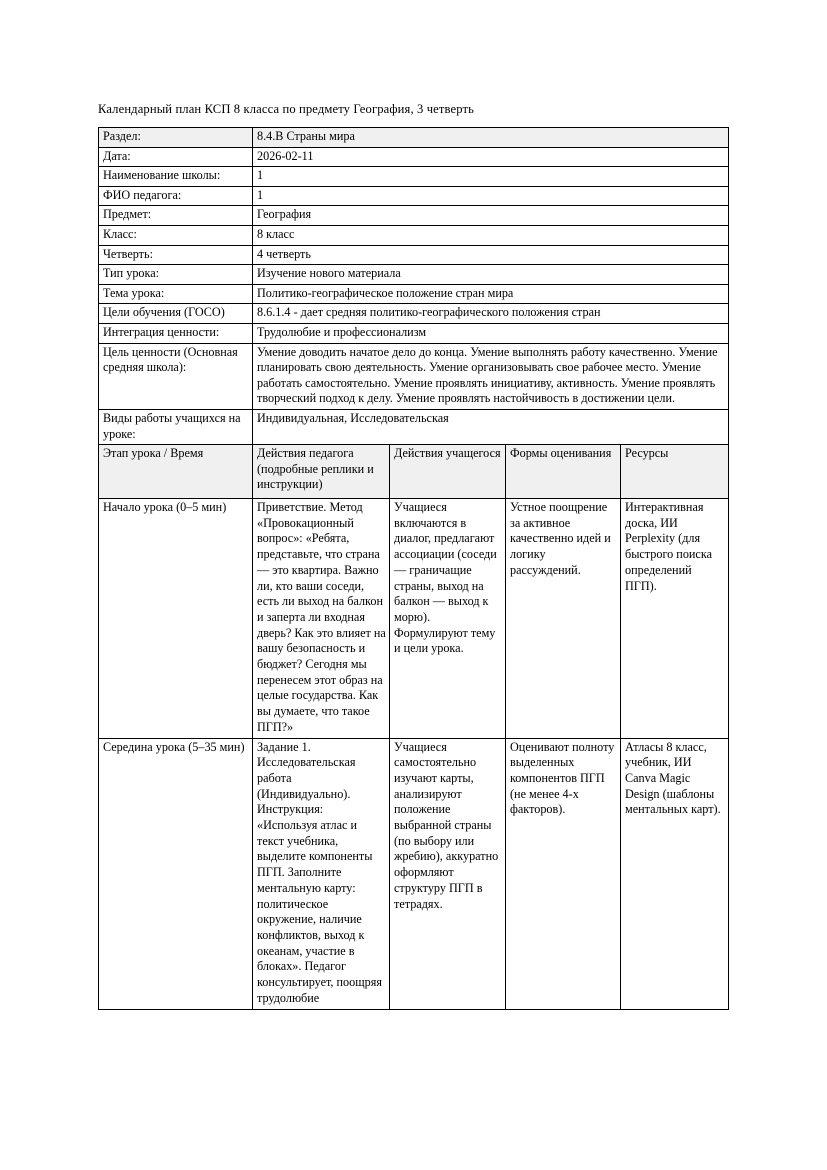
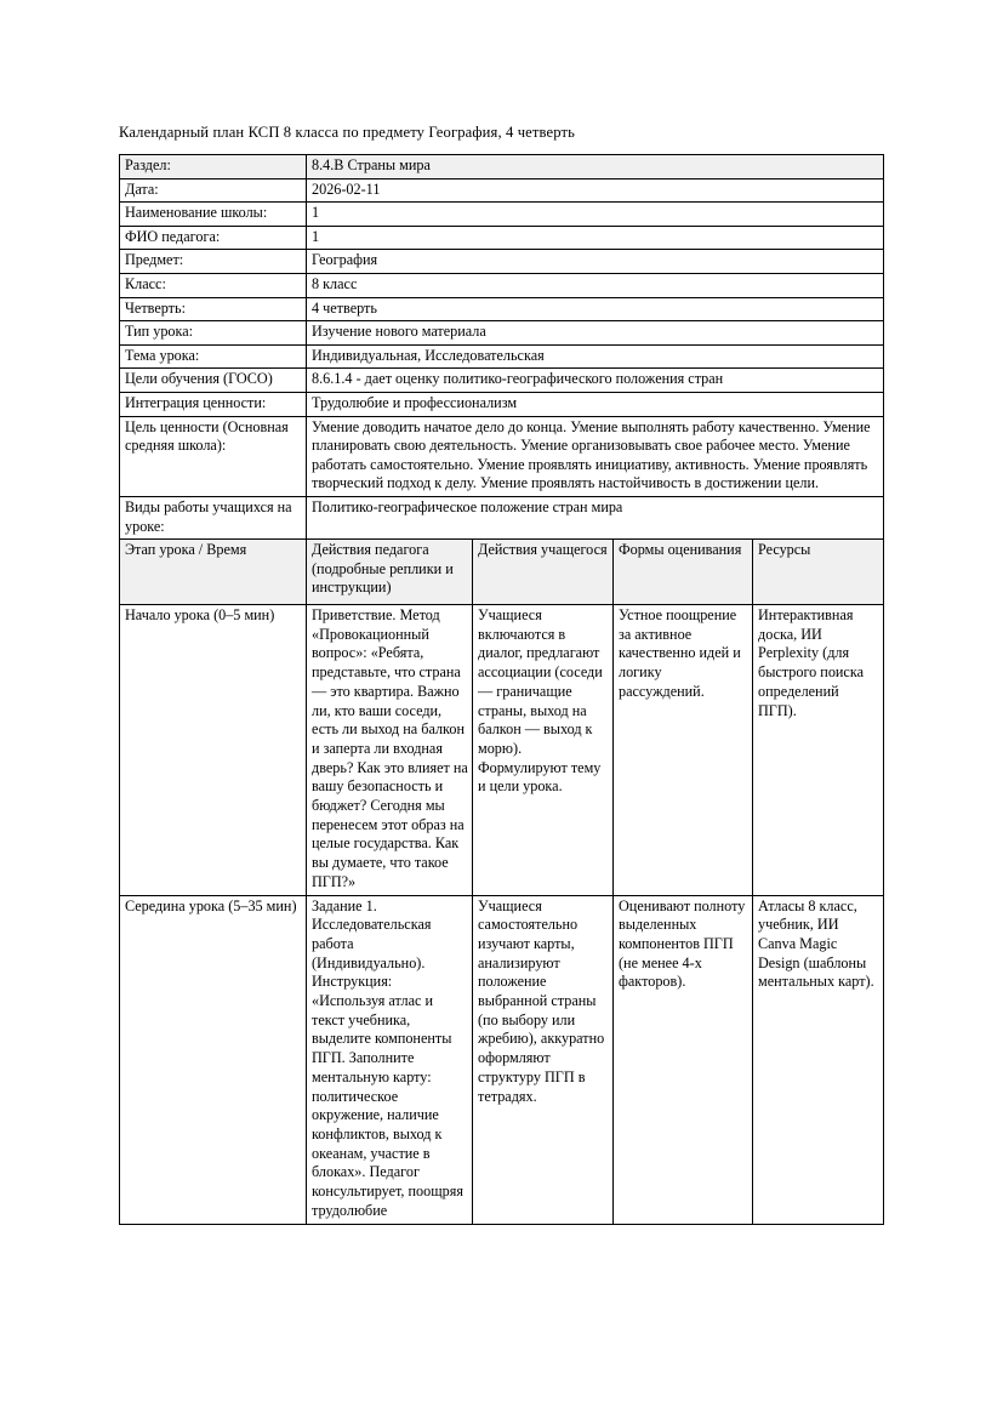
- Календарный план КСП 8 класса по предмету География, 3 четверть
+ Календарный план КСП 8 класса по предмету География, 4 четверть
  Раздел:	8.4.В Страны мира
  Дата:	2026-02-11
  Наименование школы:	1
  ФИО педагога:	1
  Предмет:	География
  Класс:	8 класс
  Четверть:	4 четверть
  Тип урока:	Изучение нового материала
- Тема урока:	Политико-географическое положение стран мира
+ Тема урока:	Индивидуальная, Исследовательская
- Цели обучения (ГОСО)	8.6.1.4 - дает средняя политико-географического положения стран
+ Цели обучения (ГОСО)	8.6.1.4 - дает оценку политико-географического положения стран
  Интеграция ценности:	Трудолюбие и профессионализм
  Цель ценности (Основная средняя школа):	Умение доводить начатое дело до конца. Умение выполнять работу качественно. Умение планировать свою деятельность. Умение организовывать свое рабочее место. Умение работать самостоятельно. Умение проявлять инициативу, активность. Умение проявлять творческий подход к делу. Умение проявлять настойчивость в достижении цели.
- Виды работы учащихся на уроке:	Индивидуальная, Исследовательская
+ Виды работы учащихся на уроке:	Политико-географическое положение стран мира
  Этап урока / Время	Действия педагога (подробные реплики и инструкции)	Действия учащегося	Формы оценивания	Ресурсы
  Начало урока (0–5 мин)	Приветствие. Метод «Провокационный вопрос»: «Ребята, представьте, что страна — это квартира. Важно ли, кто ваши соседи, есть ли выход на балкон и заперта ли входная дверь? Как это влияет на вашу безопасность и бюджет? Сегодня мы перенесем этот образ на целые государства. Как вы думаете, что такое ПГП?»	Учащиеся включаются в диалог, предлагают ассоциации (соседи — граничащие страны, выход на балкон — выход к морю). Формулируют тему и цели урока.	Устное поощрение за активное качественно идей и логику рассуждений.	Интерактивная доска, ИИ Perplexity (для быстрого поиска определений ПГП).
  Середина урока (5–35 мин)	Задание 1. Исследовательская работа (Индивидуально). Инструкция: «Используя атлас и текст учебника, выделите компоненты ПГП. Заполните ментальную карту: политическое окружение, наличие конфликтов, выход к океанам, участие в блоках». Педагог консультирует, поощряя трудолюбие	Учащиеся самостоятельно изучают карты, анализируют положение выбранной страны (по выбору или жребию), аккуратно оформляют структуру ПГП в тетрадях.	Оценивают полноту выделенных компонентов ПГП (не менее 4-х факторов).	Атласы 8 класс, учебник, ИИ Canva Magic Design (шаблоны ментальных карт).
